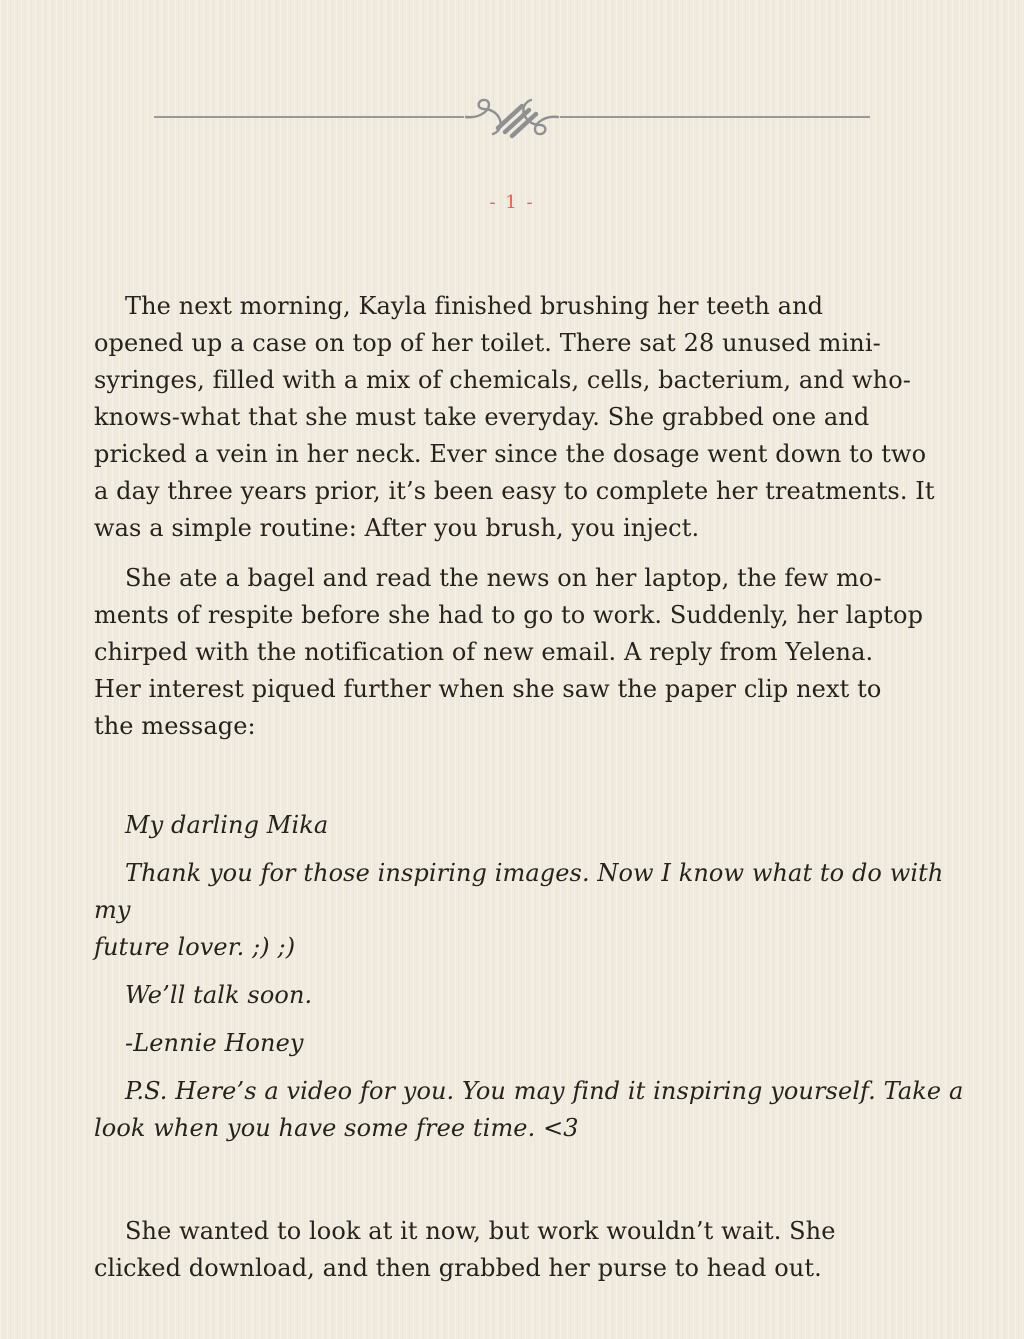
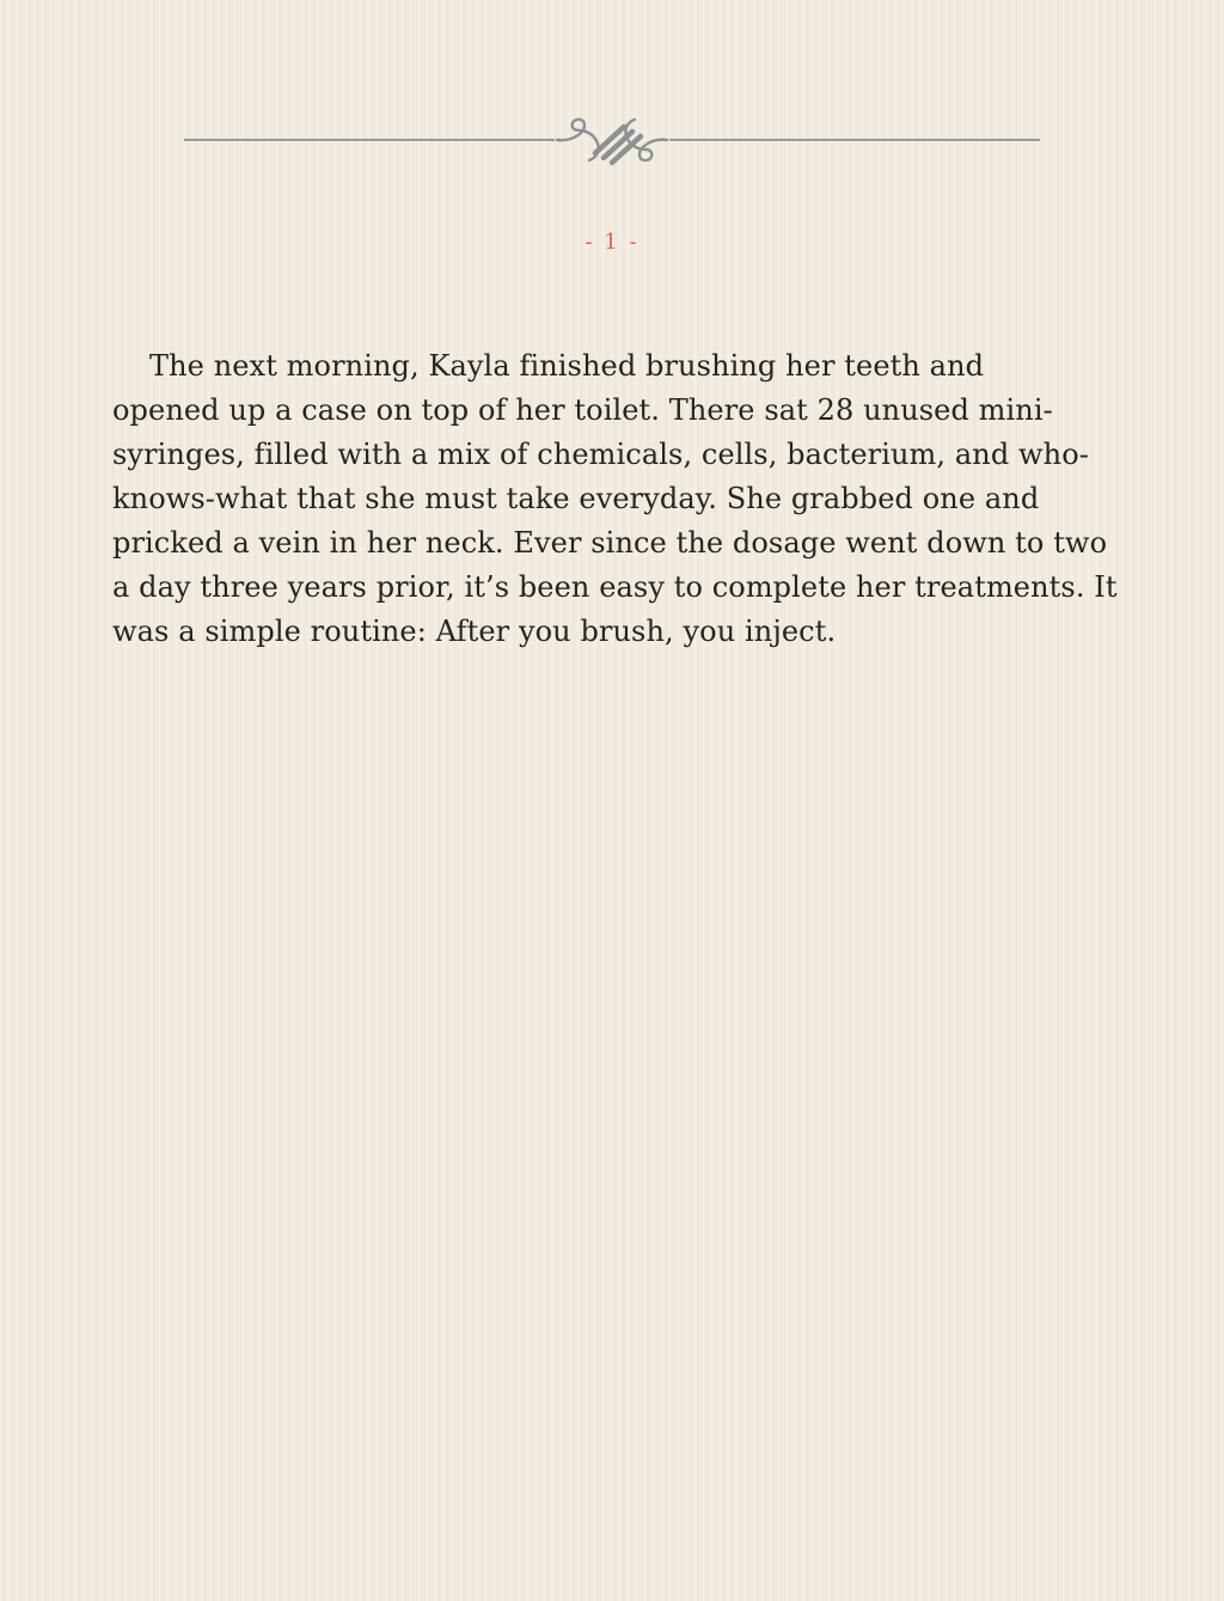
  - 1 -
  The next morning, Kayla finished brushing her teeth and
  opened up a case on top of her toilet. There sat 28 unused mini-
  syringes, filled with a mix of chemicals, cells, bacterium, and who-
  knows-what that she must take everyday. She grabbed one and
  pricked a vein in her neck. Ever since the dosage went down to two
  a day three years prior, it’s been easy to complete her treatments. It
  was a simple routine: After you brush, you inject.
- She ate a bagel and read the news on her laptop, the few mo-
- ments of respite before she had to go to work. Suddenly, her laptop
- chirped with the notification of new email. A reply from Yelena.
- Her interest piqued further when she saw the paper clip next to
- the message:
- My darling Mika
- Thank you for those inspiring images. Now I know what to do with my
- future lover. ;) ;)
- We’ll talk soon.
- -Lennie Honey
- P.S. Here’s a video for you. You may find it inspiring yourself. Take a
- look when you have some free time. <3
- She wanted to look at it now, but work wouldn’t wait. She
- clicked download, and then grabbed her purse to head out.
